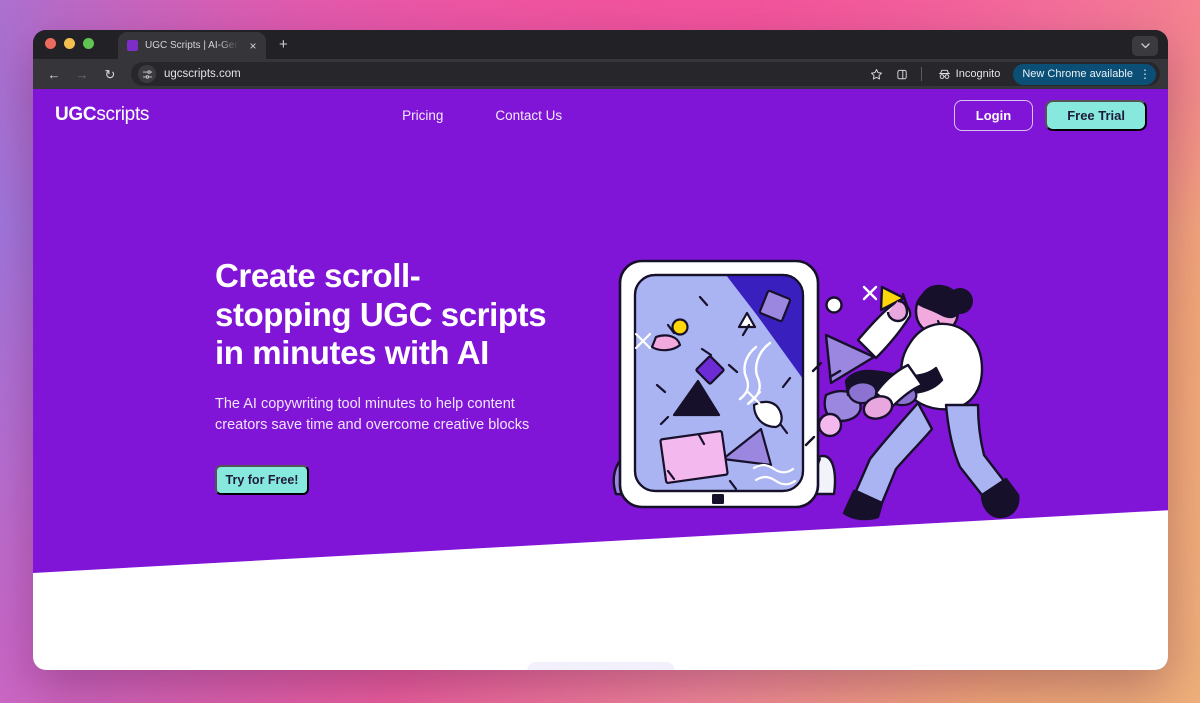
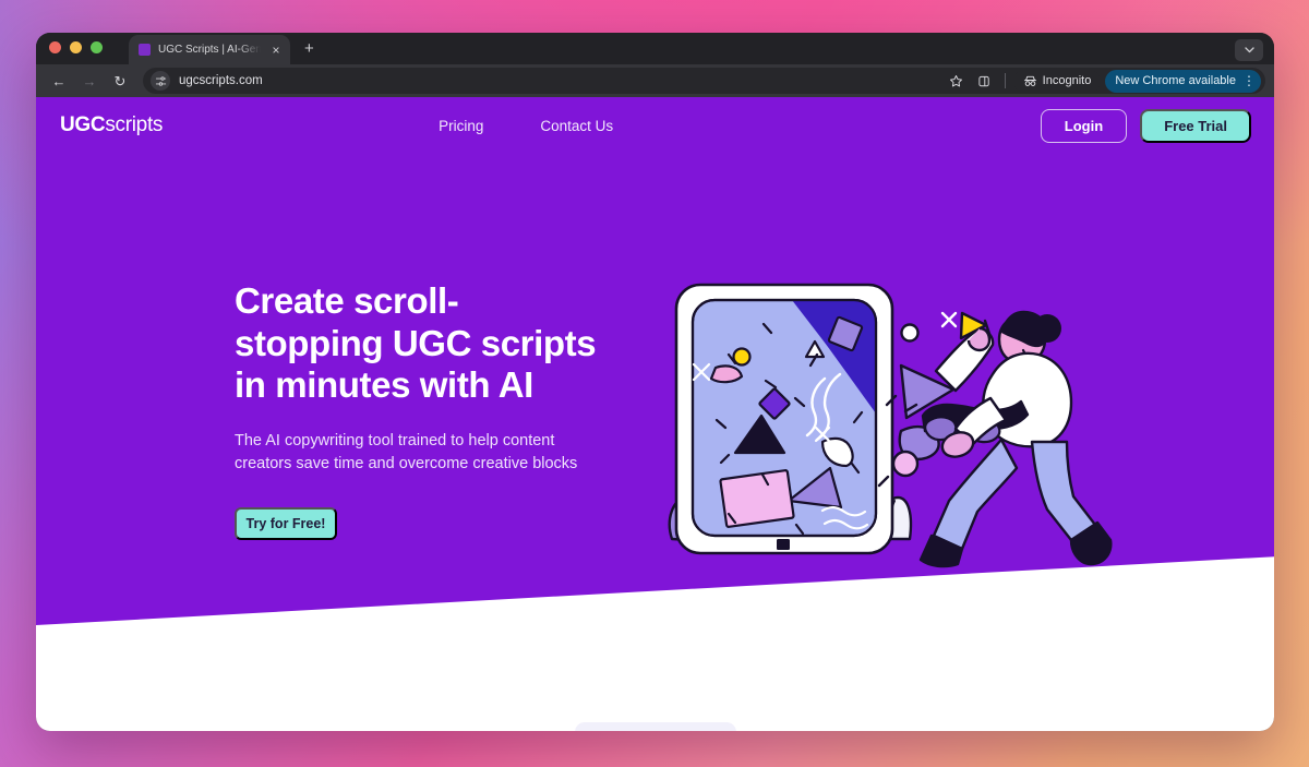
  UGC Scripts | AI-Gen
  ×
  +
  ←
  →
  ↻
  ugcscripts.com
  Incognito
  New Chrome available
  ⋮
  UGCscripts
  Pricing
  Contact Us
  Login
  Free Trial
  Create scroll-
  stopping UGC scripts
  in minutes with AI
- The AI copywriting tool minutes to help content creators save time and overcome creative blocks
+ The AI copywriting tool trained to help content creators save time and overcome creative blocks
  Try for Free!
